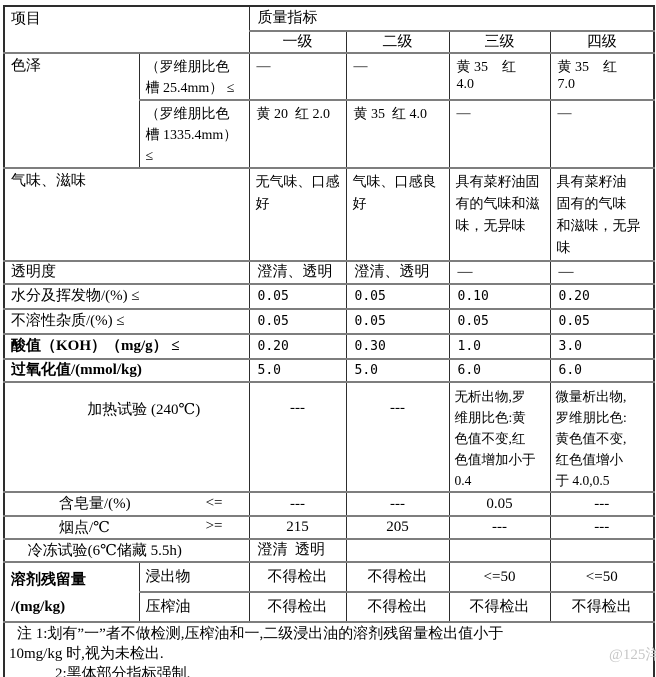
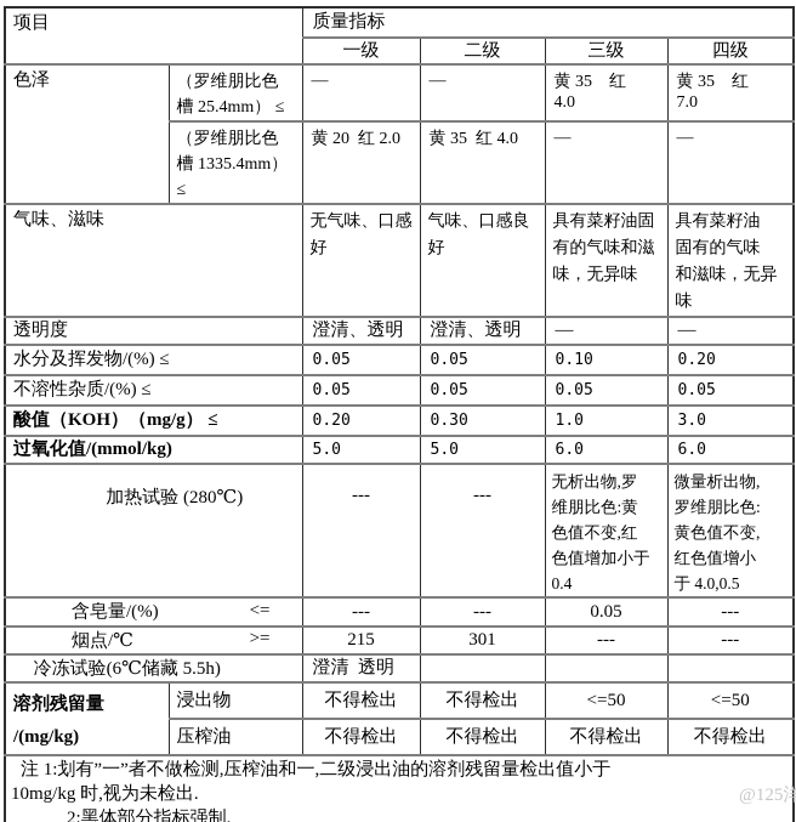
  项目	质量指标
  一级	二级	三级	四级
  色泽	（罗维朋比色 槽 25.4mm） ≤	—	—	黄 35 红 4.0	黄 35 红 7.0
  （罗维朋比色 槽 1335.4mm） ≤	黄 20 红 2.0	黄 35 红 4.0	—	—
  气味、滋味	无气味、口感 好	气味、口感良 好	具有菜籽油固 有的气味和滋 味，无异味	具有菜籽油 固有的气味 和滋味，无异 味
  透明度	澄清、透明	澄清、透明	—	—
  水分及挥发物/(%) ≤	0.05	0.05	0.10	0.20
  不溶性杂质/(%) ≤	0.05	0.05	0.05	0.05
  酸值（KOH）（mg/g） ≤	0.20	0.30	1.0	3.0
  过氧化值/(mmol/kg)	5.0	5.0	6.0	6.0
- 加热试验 (240℃)	---	---	无析出物,罗 维朋比色:黄 色值不变,红 色值增加小于 0.4	微量析出物, 罗维朋比色: 黄色值不变, 红色值增小 于 4.0,0.5
+ 加热试验 (280℃)	---	---	无析出物,罗 维朋比色:黄 色值不变,红 色值增加小于 0.4	微量析出物, 罗维朋比色: 黄色值不变, 红色值增小 于 4.0,0.5
  含皂量/(%) <=	---	---	0.05	---
- 烟点/℃ >=	215	205	---	---
+ 烟点/℃ >=	215	301	---	---
  冷冻试验(6℃储藏 5.5h)	澄清 透明
  溶剂残留量 /(mg/kg)	浸出物	不得检出	不得检出	<=50	<=50
  压榨油	不得检出	不得检出	不得检出	不得检出
  注 1:划有”一”者不做检测,压榨油和一,二级浸出油的溶剂残留量检出值小于 10mg/kg 时,视为未检出. 2:黑体部分指标强制.
  @125洋
